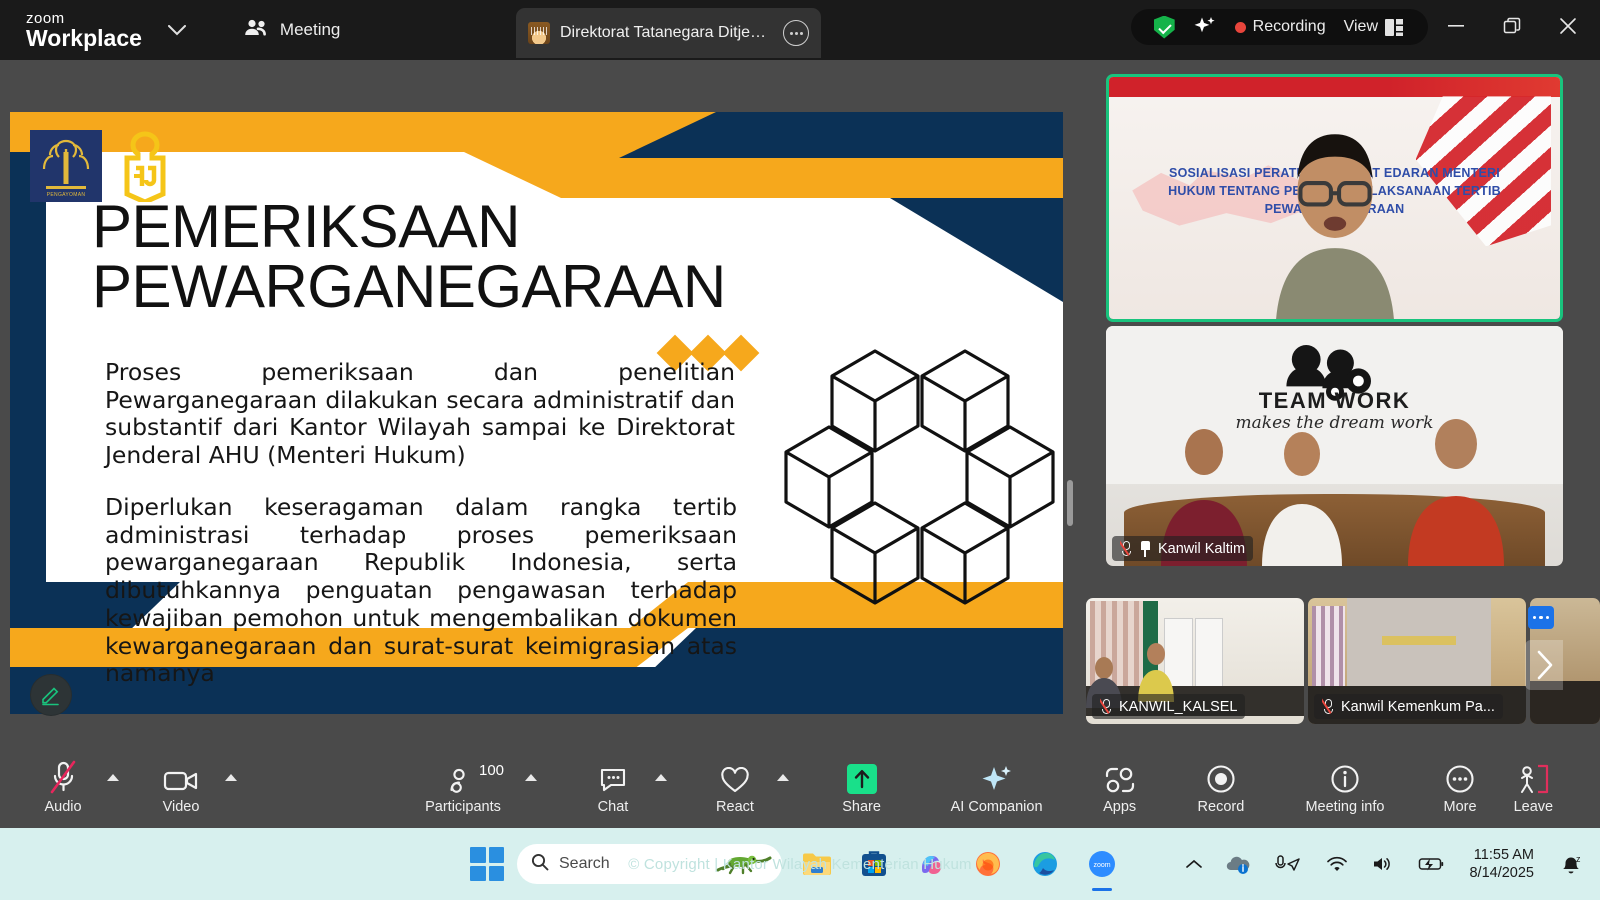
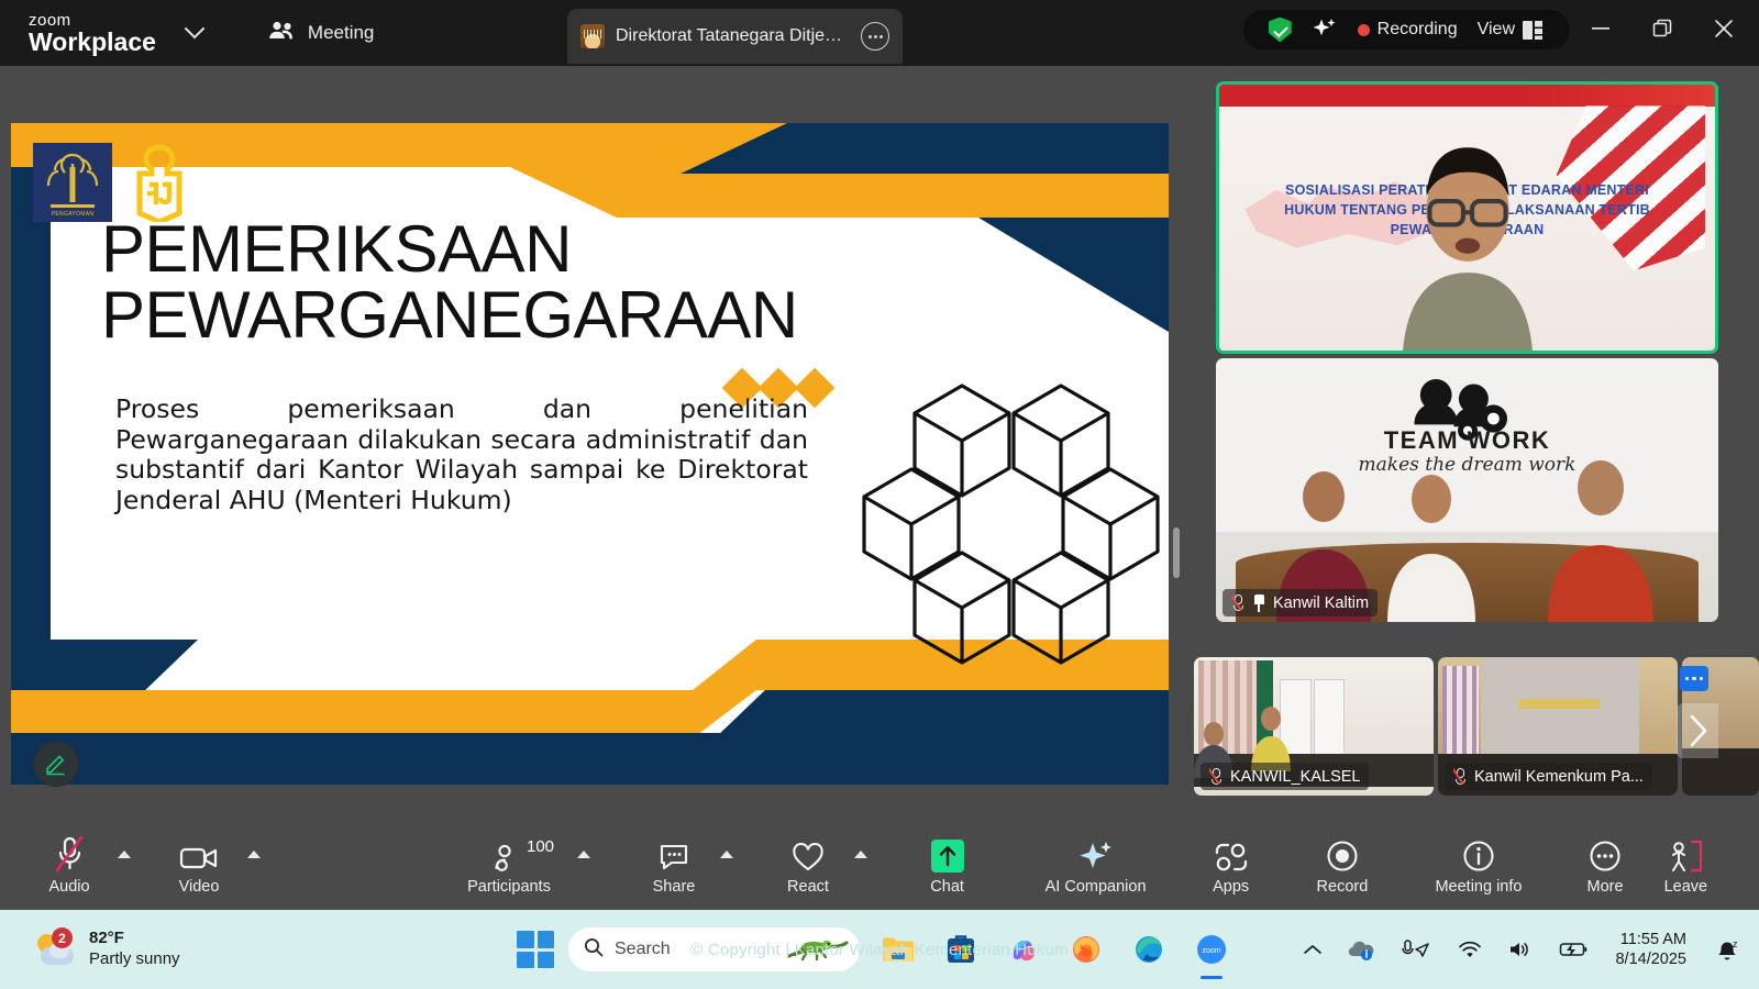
  zoom
  Workplace
  Meeting
  Direktorat Tatanegara Ditjen A
  Recording
  View
  PEMERIKSAAN PEWARGANEGARAAN
  Proses pemeriksaan dan penelitian Pewarganegaraan dilakukan secara administratif dan substantif dari Kantor Wilayah sampai ke Direktorat Jenderal AHU (Menteri Hukum)
- Diperlukan keseragaman dalam rangka tertib administrasi terhadap proses pemeriksaan pewarganegaraan Republik Indonesia, serta dibutuhkannya penguatan pengawasan terhadap kewajiban pemohon untuk mengembalikan dokumen kewarganegaraan dan surat-surat keimigrasian atas namanya
  SOSIALISASI PERATT EDARAN MENTERI HUKUM TENTANG PELAKSANAAN TERTIB PEWARAAN
  TEAM WORK
  makes the dream work
  Kanwil Kaltim
  KANWIL_KALSEL
  Kanwil Kemenkum Pa...
  Audio
  Video
  100
  Participants
- Chat
+ Share
  React
- Share
+ Chat
  AI Companion
  Apps
  Record
  Meeting info
  More
  Leave
+ 2
+ 82°F
+ Partly sunny
  Search
  11:55 AM
  8/14/2025
  z
  © Copyright | Kantor Wilayah Kementerian Hukum
